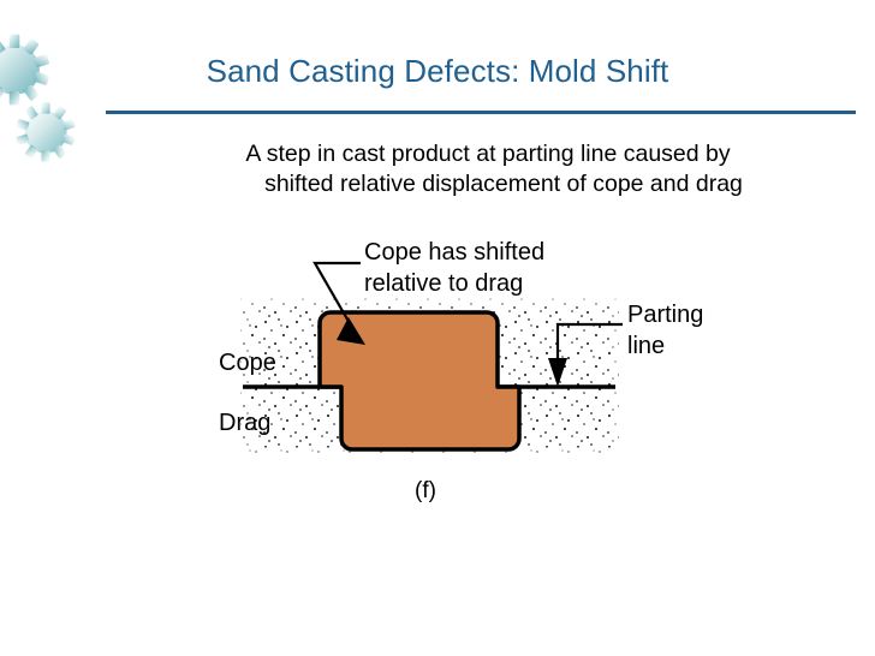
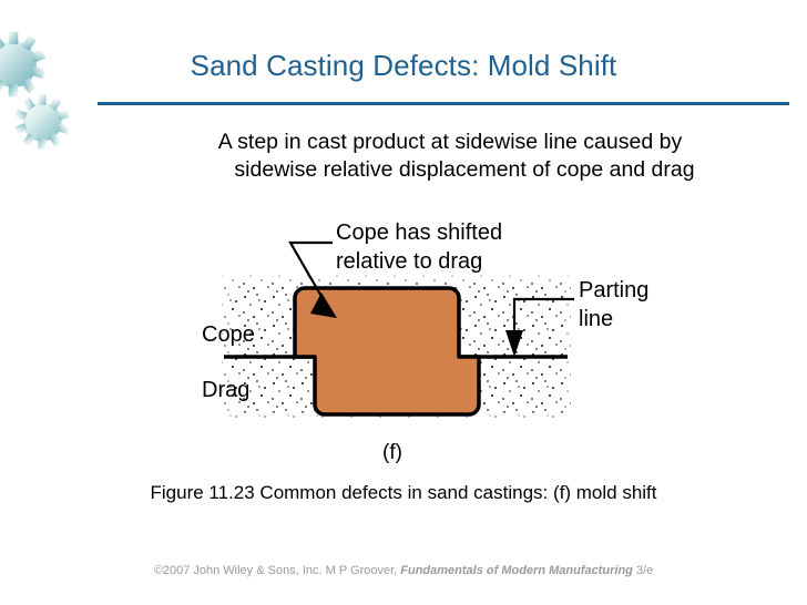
  Sand Casting Defects: Mold Shift
- A step in cast product at parting line caused by
+ A step in cast product at sidewise line caused by
- shifted relative displacement of cope and drag
+ sidewise relative displacement of cope and drag
  Cope has shifted
  relative to drag
  Parting
  line
  Cope
  Drag
  (f)
+ Figure 11.23 Common defects in sand castings: (f) mold shift
+ ©2007 John Wiley & Sons, Inc. M P Groover, Fundamentals of Modern Manufacturing 3/e
